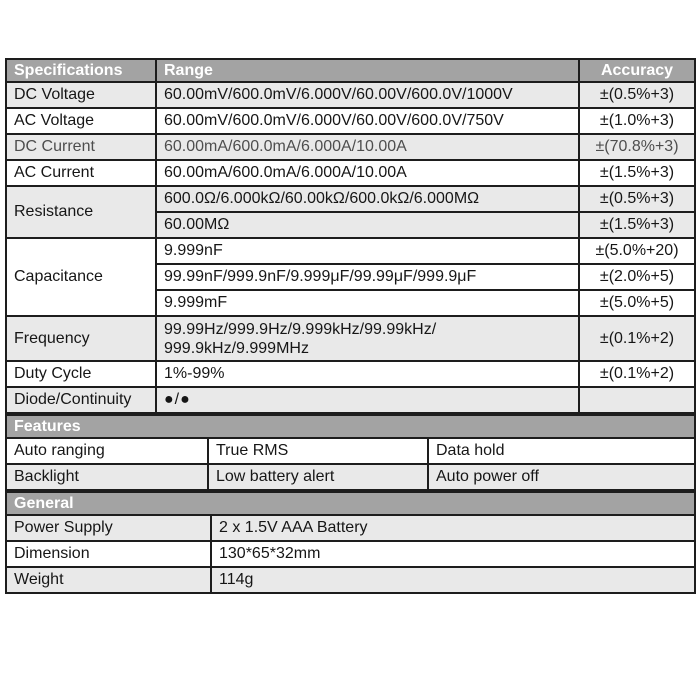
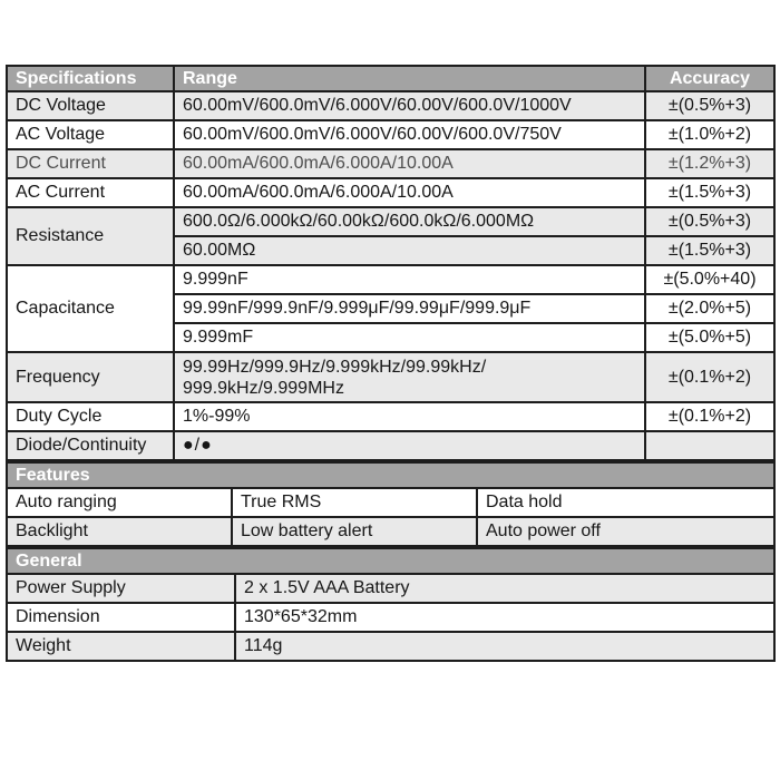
  Specifications	Range	Accuracy
  DC Voltage	60.00mV/600.0mV/6.000V/60.00V/600.0V/1000V	±(0.5%+3)
- AC Voltage	60.00mV/600.0mV/6.000V/60.00V/600.0V/750V	±(1.0%+3)
+ AC Voltage	60.00mV/600.0mV/6.000V/60.00V/600.0V/750V	±(1.0%+2)
- DC Current	60.00mA/600.0mA/6.000A/10.00A	±(70.8%+3)
+ DC Current	60.00mA/600.0mA/6.000A/10.00A	±(1.2%+3)
  AC Current	60.00mA/600.0mA/6.000A/10.00A	±(1.5%+3)
  Resistance	600.0Ω/6.000kΩ/60.00kΩ/600.0kΩ/6.000MΩ	±(0.5%+3)
  60.00MΩ	±(1.5%+3)
- Capacitance	9.999nF	±(5.0%+20)
+ Capacitance	9.999nF	±(5.0%+40)
  99.99nF/999.9nF/9.999μF/99.99μF/999.9μF	±(2.0%+5)
  9.999mF	±(5.0%+5)
  Frequency	99.99Hz/999.9Hz/9.999kHz/99.99kHz/ 999.9kHz/9.999MHz	±(0.1%+2)
  Duty Cycle	1%-99%	±(0.1%+2)
  Diode/Continuity	●/●
  Features
  Auto ranging	True RMS	Data hold
  Backlight	Low battery alert	Auto power off
  General
  Power Supply	2 x 1.5V AAA Battery
  Dimension	130*65*32mm
  Weight	114g
